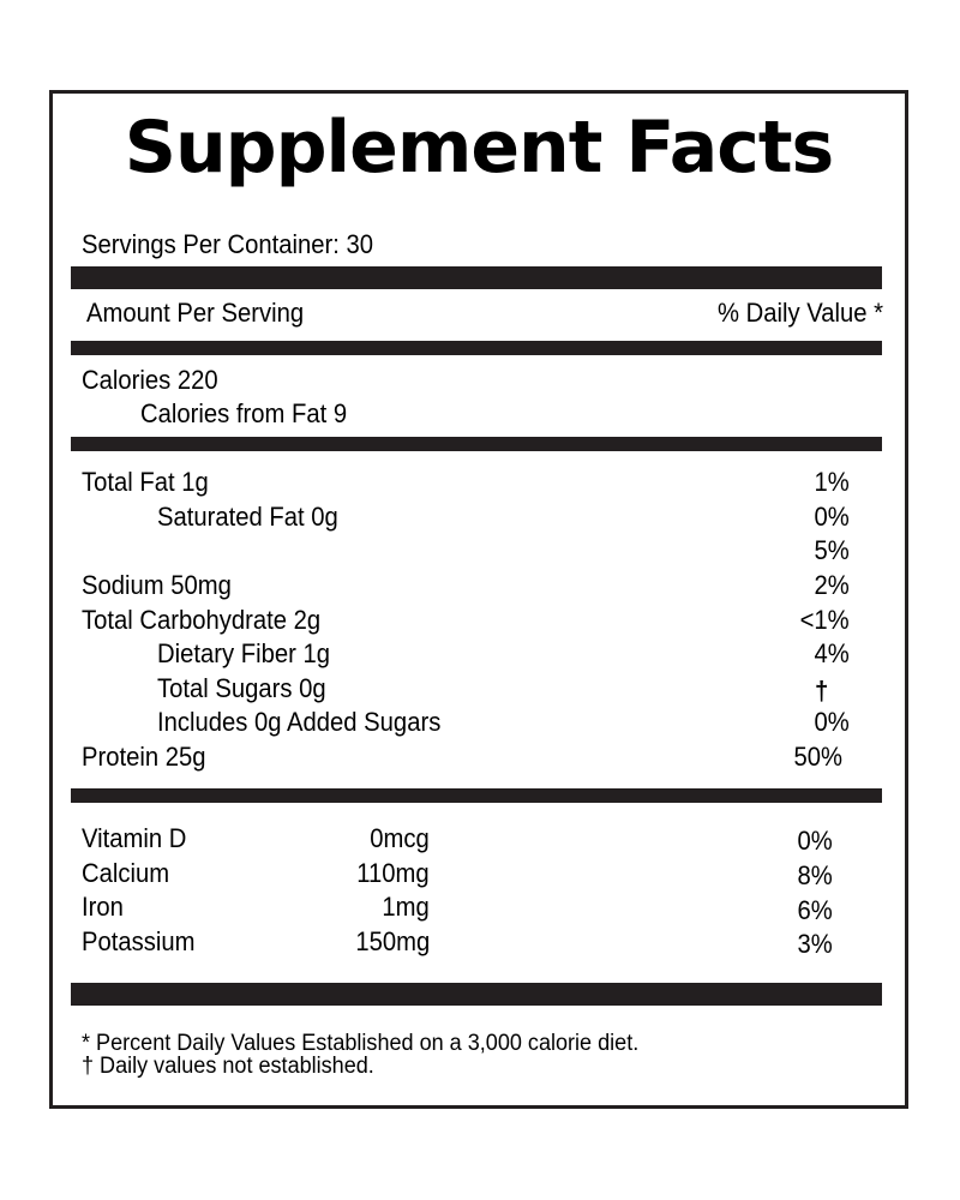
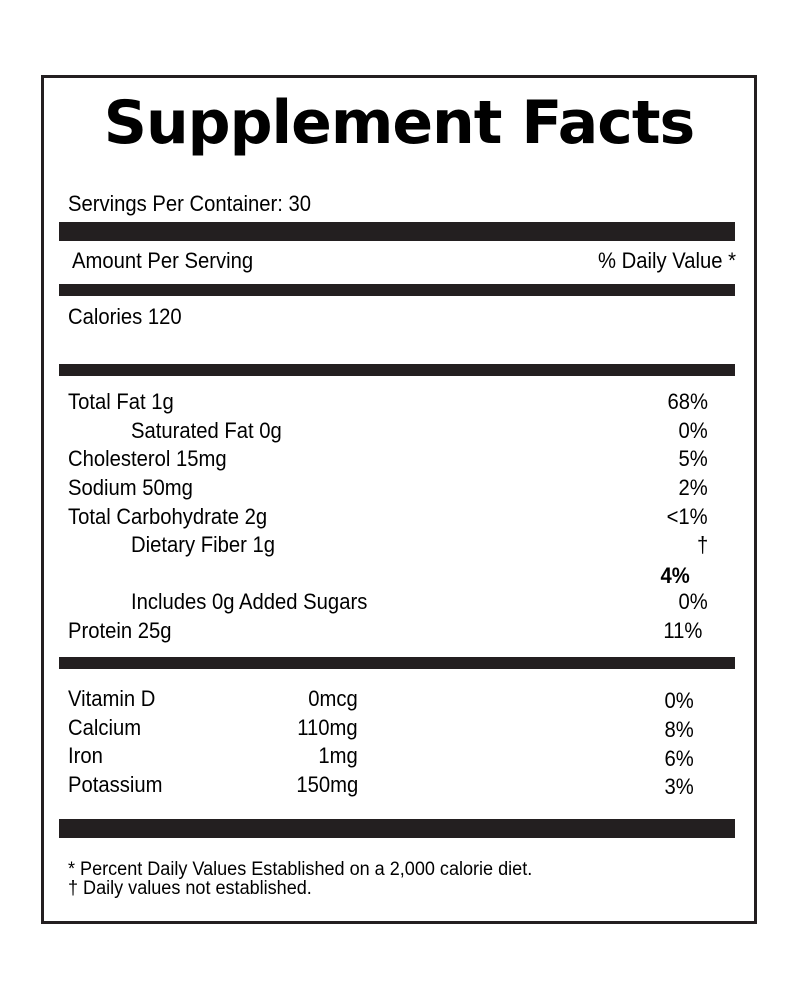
  Supplement Facts
  Servings Per Container: 30
  Amount Per Serving
  % Daily Value *
- Calories 220
+ Calories 120
- Calories from Fat 9
  Total Fat 1g
- 1%
+ 68%
  Saturated Fat 0g
  0%
+ Cholesterol 15mg
  5%
  Sodium 50mg
  2%
  Total Carbohydrate 2g
  <1%
  Dietary Fiber 1g
- 4%
+ †
- Total Sugars 0g
- †
+ 4%
  Includes 0g Added Sugars
  0%
  Protein 25g
- 50%
+ 11%
  Vitamin D
  0mcg
  0%
  Calcium
  110mg
  8%
  Iron
  1mg
  6%
  Potassium
  150mg
  3%
- * Percent Daily Values Established on a 3,000 calorie diet.
+ * Percent Daily Values Established on a 2,000 calorie diet.
  † Daily values not established.
